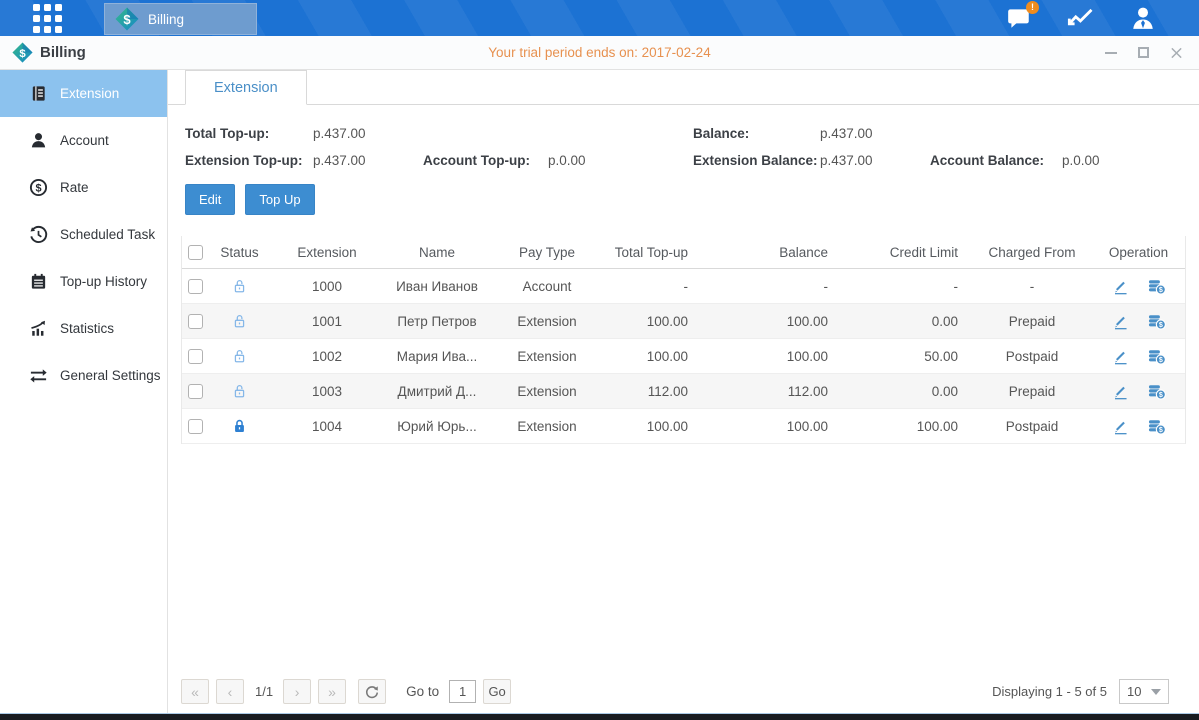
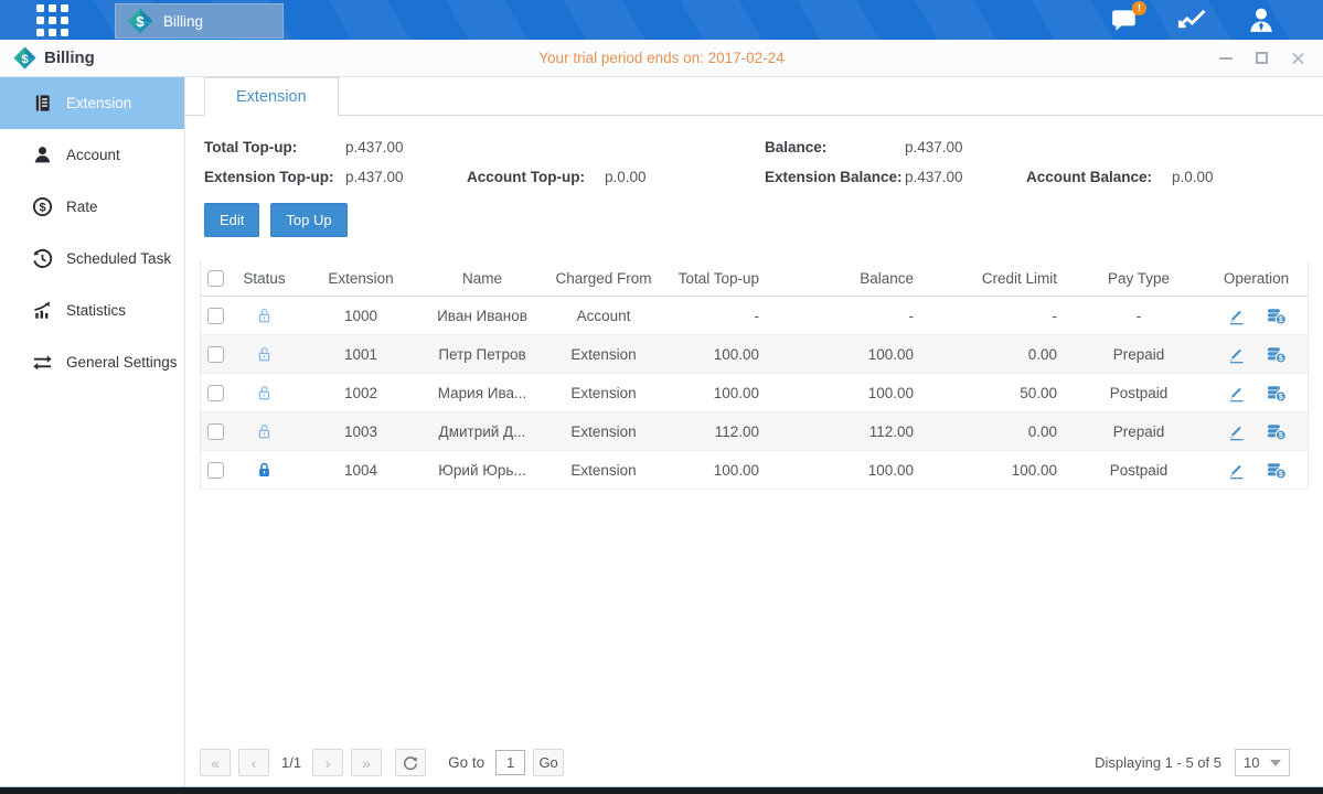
  $
  Billing
  !
  $
  Billing
  Your trial period ends on: 2017-02-24
  Extension
  Account
  $
  Rate
  Scheduled Task
- Top-up History
  Statistics
  General Settings
  Extension
  Total Top-up:
  p.437.00
  Balance:
  p.437.00
  Extension Top-up:
  p.437.00
  Account Top-up:
  p.0.00
  Extension Balance:
  p.437.00
  Account Balance:
  p.0.00
  Edit
  Top Up
  Status
  Extension
  Name
- Pay Type
+ Charged From
  Total Top-up
  Balance
  Credit Limit
- Charged From
+ Pay Type
  Operation
  1000
  Иван Иванов
  Account
  -
  -
  -
  -
  $
  1001
  Петр Петров
  Extension
  100.00
  100.00
  0.00
  Prepaid
  $
  1002
  Мария Ива...
  Extension
  100.00
  100.00
  50.00
  Postpaid
  $
  1003
  Дмитрий Д...
  Extension
  112.00
  112.00
  0.00
  Prepaid
  $
  1004
  Юрий Юрь...
  Extension
  100.00
  100.00
  100.00
  Postpaid
  $
  «
  ‹
  1/1
  ›
  »
  Go to
  1
  Go
  Displaying 1 - 5 of 5
  10
